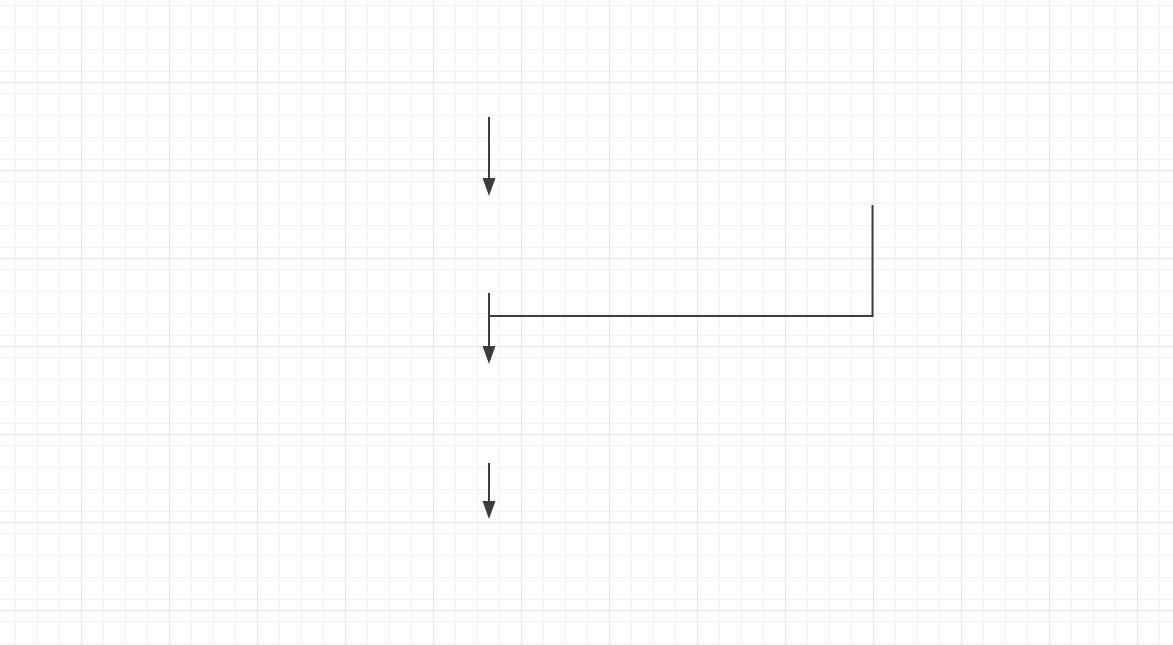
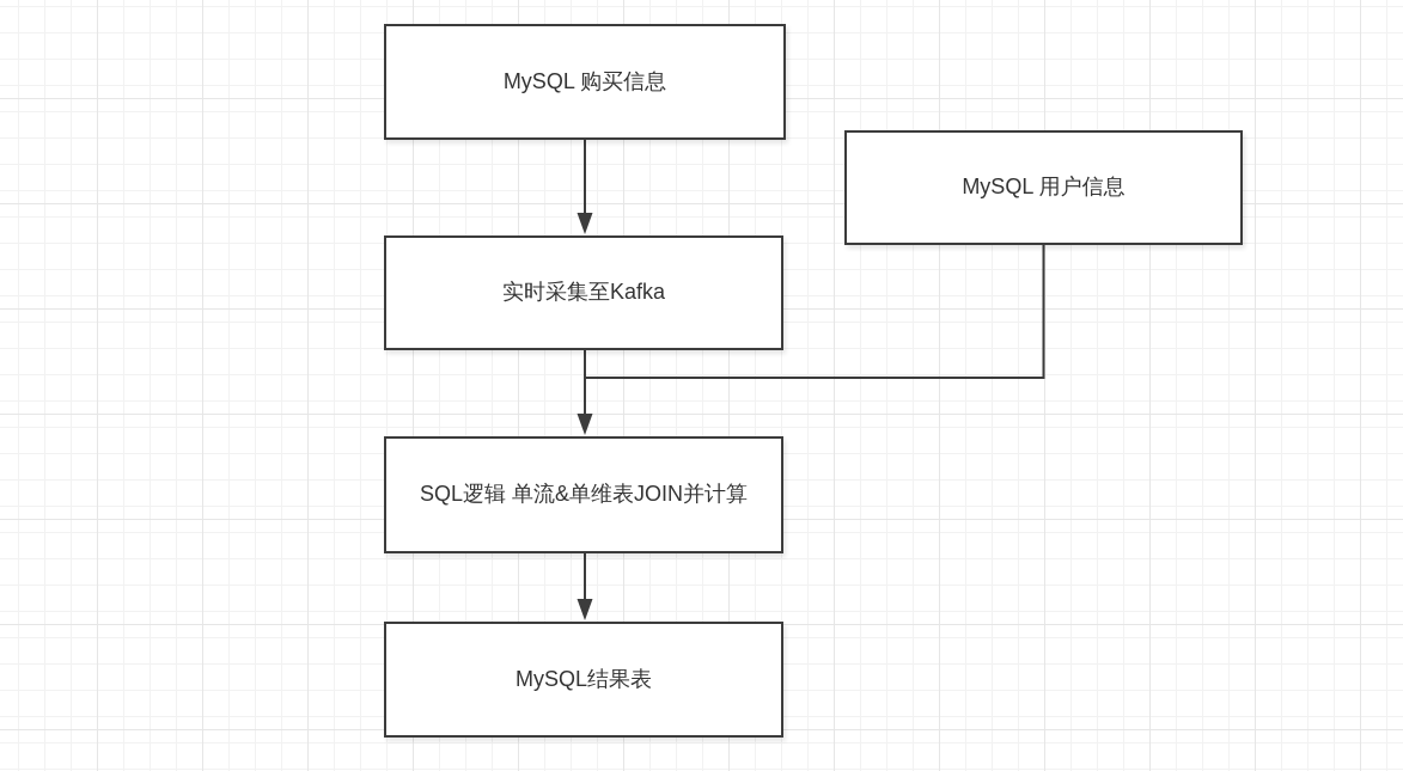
+ MySQL 购买信息
+ MySQL 用户信息
+ 实时采集至Kafka
+ SQL逻辑 单流&单维表JOIN并计算
+ MySQL结果表
